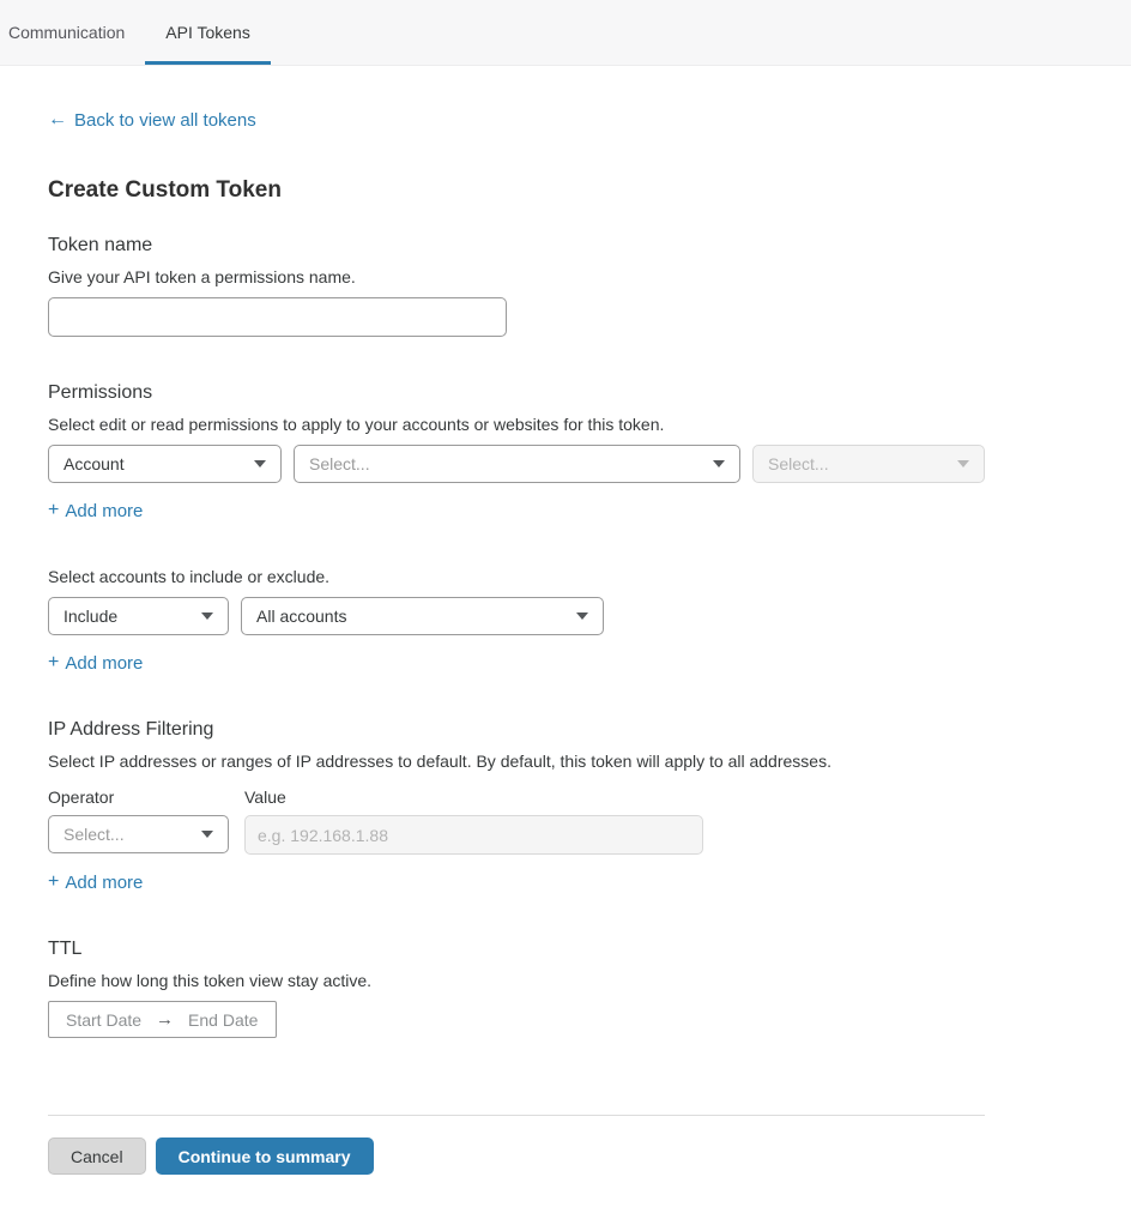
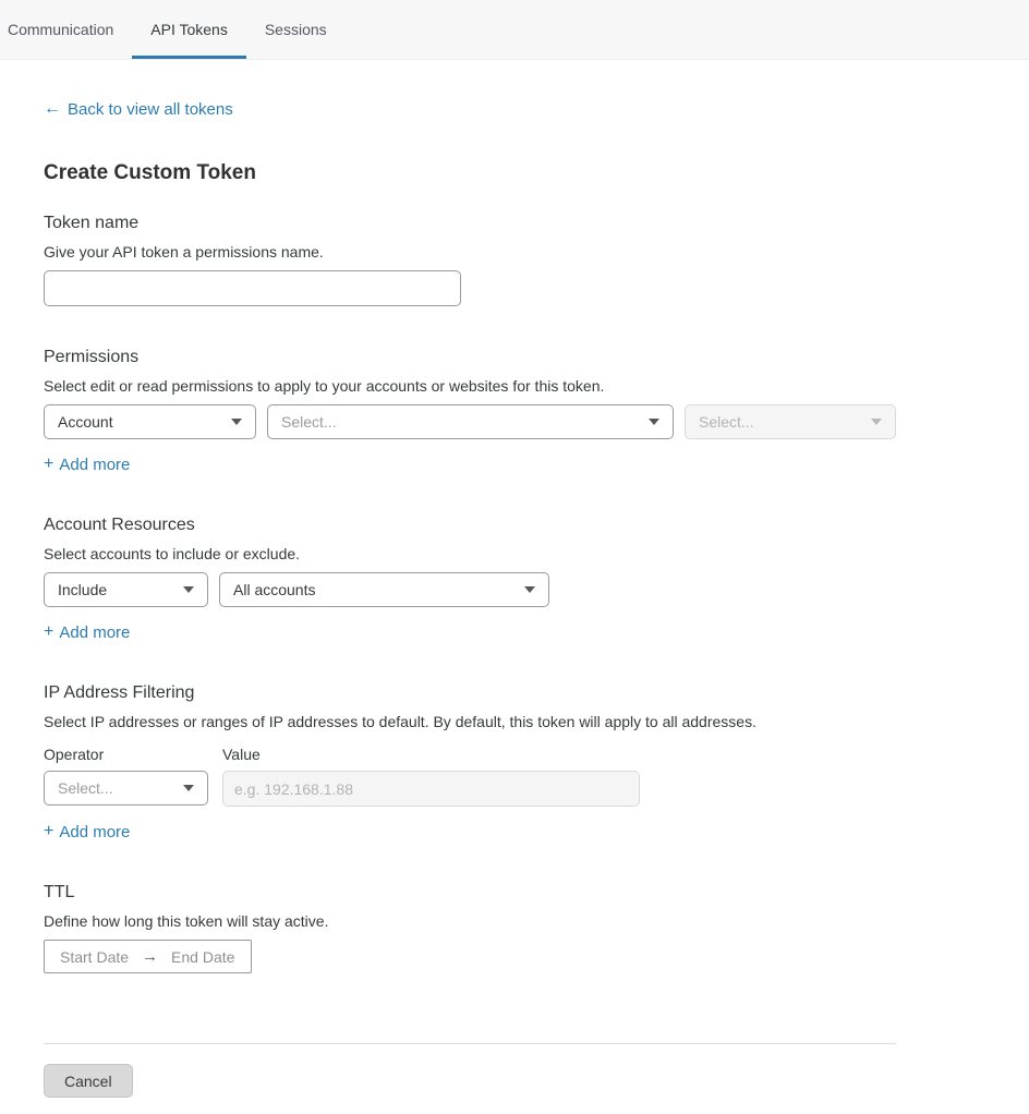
  Communication
  API Tokens
+ Sessions
  ←
  Back to view all tokens
  Create Custom Token
  Token name
  Give your API token a permissions name.
  Permissions
  Select edit or read permissions to apply to your accounts or websites for this token.
  Account
  Select...
  Select...
  +
  Add more
+ Account Resources
  Select accounts to include or exclude.
  Include
  All accounts
  +
  Add more
  IP Address Filtering
  Select IP addresses or ranges of IP addresses to default. By default, this token will apply to all addresses.
  Operator
  Value
  Select...
  e.g. 192.168.1.88
  +
  Add more
  TTL
- Define how long this token view stay active.
+ Define how long this token will stay active.
  Start Date
  →
  End Date
  Cancel
- Continue to summary
